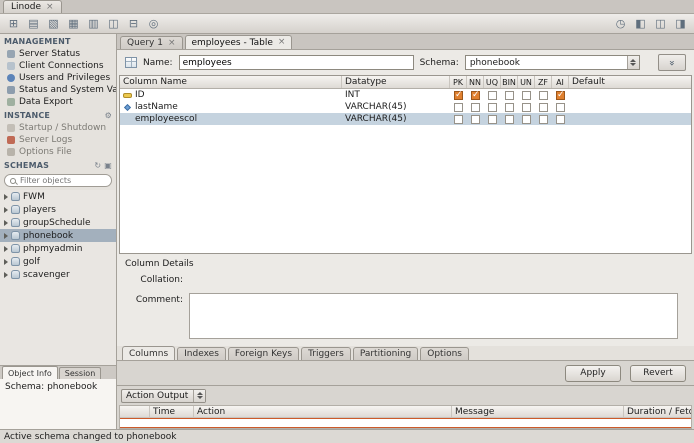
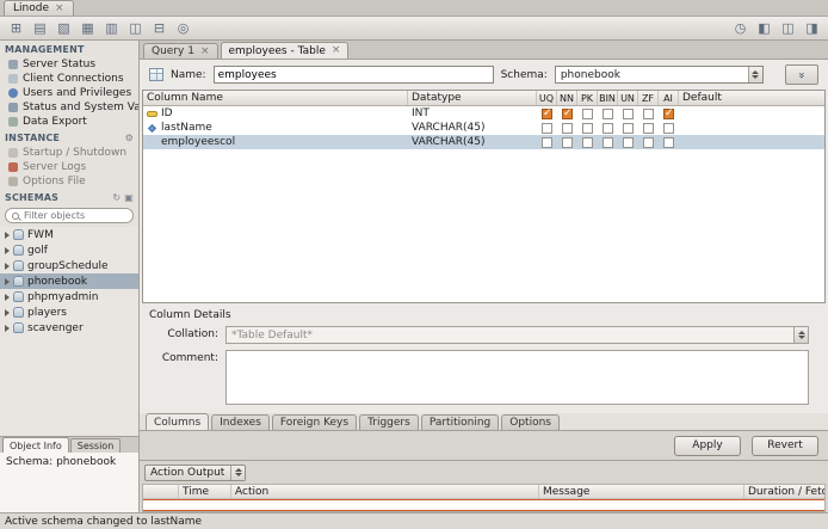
  Linode
  ×
  ⊞
  ▤
  ▧
  ▦
  ▥
  ◫
  ⊟
  ◎
  ◷
  ◧
  ◫
  ◨
  MANAGEMENT
  Server Status
  Client Connections
  Users and Privileges
  Status and System Va
  Data Export
  INSTANCE
  ⚙
  Startup / Shutdown
  Server Logs
  Options File
  SCHEMAS
  ↻
  ▣
  Filter objects
  FWM
- players
+ golf
  groupSchedule
  phonebook
  phpmyadmin
- golf
+ players
  scavenger
  Object Info
  Session
  Schema: phonebook
  Query 1
  ×
  employees - Table
  ×
  Name:
  employees
  Schema:
  phonebook
  Column Name
  Datatype
- PK
+ UQ
  NN
- UQ
+ PK
  BIN
  UN
  ZF
  AI
  Default
  ID
  INT
  lastName
  VARCHAR(45)
  employeescol
  VARCHAR(45)
  Column Details
  Collation:
+ *Table Default*
  Comment:
  Columns
  Indexes
  Foreign Keys
  Triggers
  Partitioning
  Options
  Apply
  Revert
  Action Output
  Time
  Action
  Message
  Duration / Fet
- Active schema changed to phonebook
+ Active schema changed to lastName
